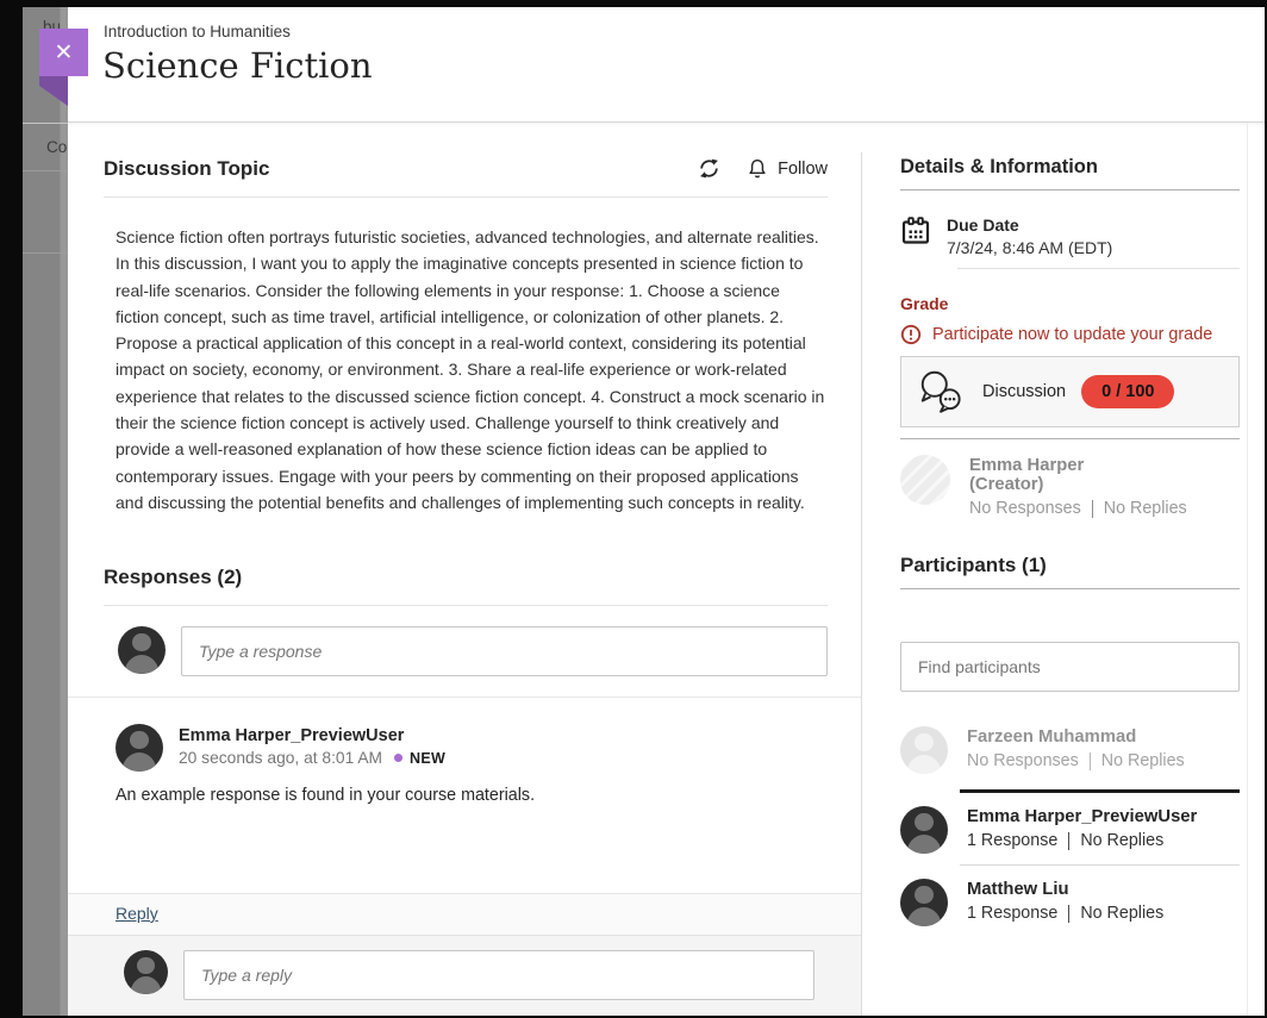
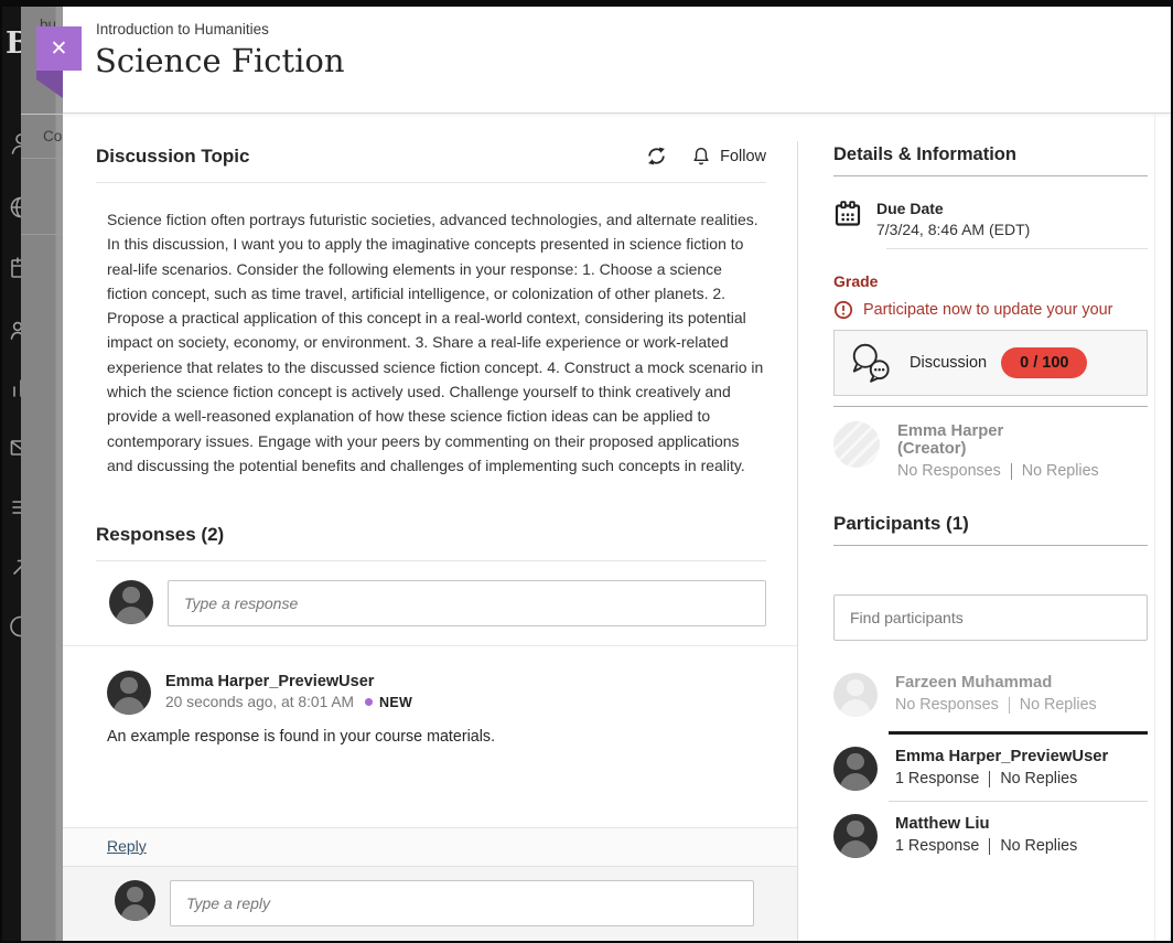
+ B
  bu
  Co
  ✕
  Introduction to Humanities
  Science Fiction
  Discussion Topic
  Follow
- Science fiction often portrays futuristic societies, advanced technologies, and alternate realities. In this discussion, I want you to apply the imaginative concepts presented in science fiction to real-life scenarios. Consider the following elements in your response: 1. Choose a science fiction concept, such as time travel, artificial intelligence, or colonization of other planets. 2. Propose a practical application of this concept in a real-world context, considering its potential impact on society, economy, or environment. 3. Share a real-life experience or work-related experience that relates to the discussed science fiction concept. 4. Construct a mock scenario in their the science fiction concept is actively used. Challenge yourself to think creatively and provide a well-reasoned explanation of how these science fiction ideas can be applied to contemporary issues. Engage with your peers by commenting on their proposed applications and discussing the potential benefits and challenges of implementing such concepts in reality.
+ Science fiction often portrays futuristic societies, advanced technologies, and alternate realities. In this discussion, I want you to apply the imaginative concepts presented in science fiction to real-life scenarios. Consider the following elements in your response: 1. Choose a science fiction concept, such as time travel, artificial intelligence, or colonization of other planets. 2. Propose a practical application of this concept in a real-world context, considering its potential impact on society, economy, or environment. 3. Share a real-life experience or work-related experience that relates to the discussed science fiction concept. 4. Construct a mock scenario in which the science fiction concept is actively used. Challenge yourself to think creatively and provide a well-reasoned explanation of how these science fiction ideas can be applied to contemporary issues. Engage with your peers by commenting on their proposed applications and discussing the potential benefits and challenges of implementing such concepts in reality.
  Responses (2)
  Type a response
  Emma Harper_PreviewUser
  20 seconds ago, at 8:01 AM
  NEW
  An example response is found in your course materials.
  Reply
  Type a reply
  Details & Information
  Due Date
  7/3/24, 8:46 AM (EDT)
  Grade
- Participate now to update your grade
+ Participate now to update your your
  Discussion
  0 / 100
  Emma Harper
  (Creator)
  No Responses
  No Replies
  Participants (1)
  Find participants
  Farzeen Muhammad
  No Responses
  No Replies
  Emma Harper_PreviewUser
  1 Response
  No Replies
  Matthew Liu
  1 Response
  No Replies
